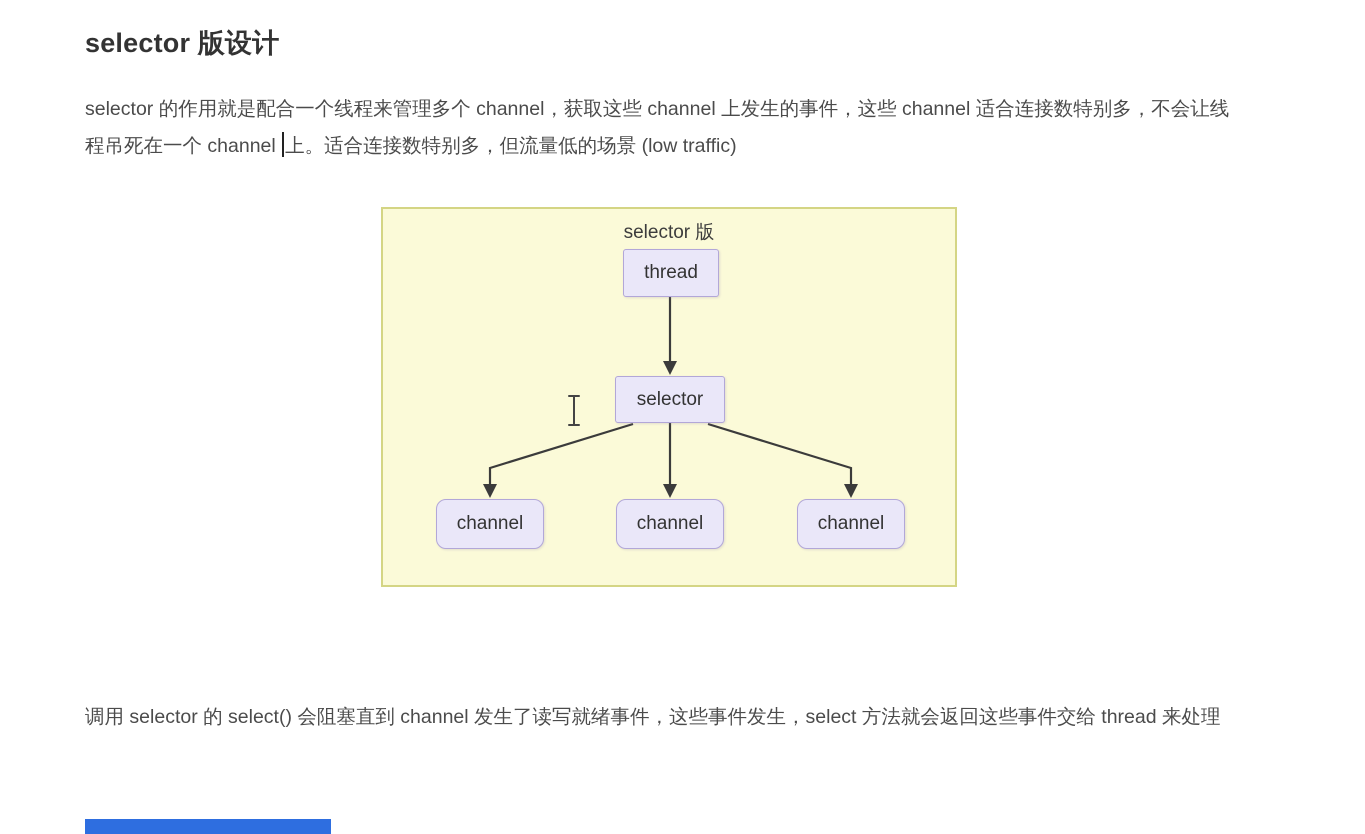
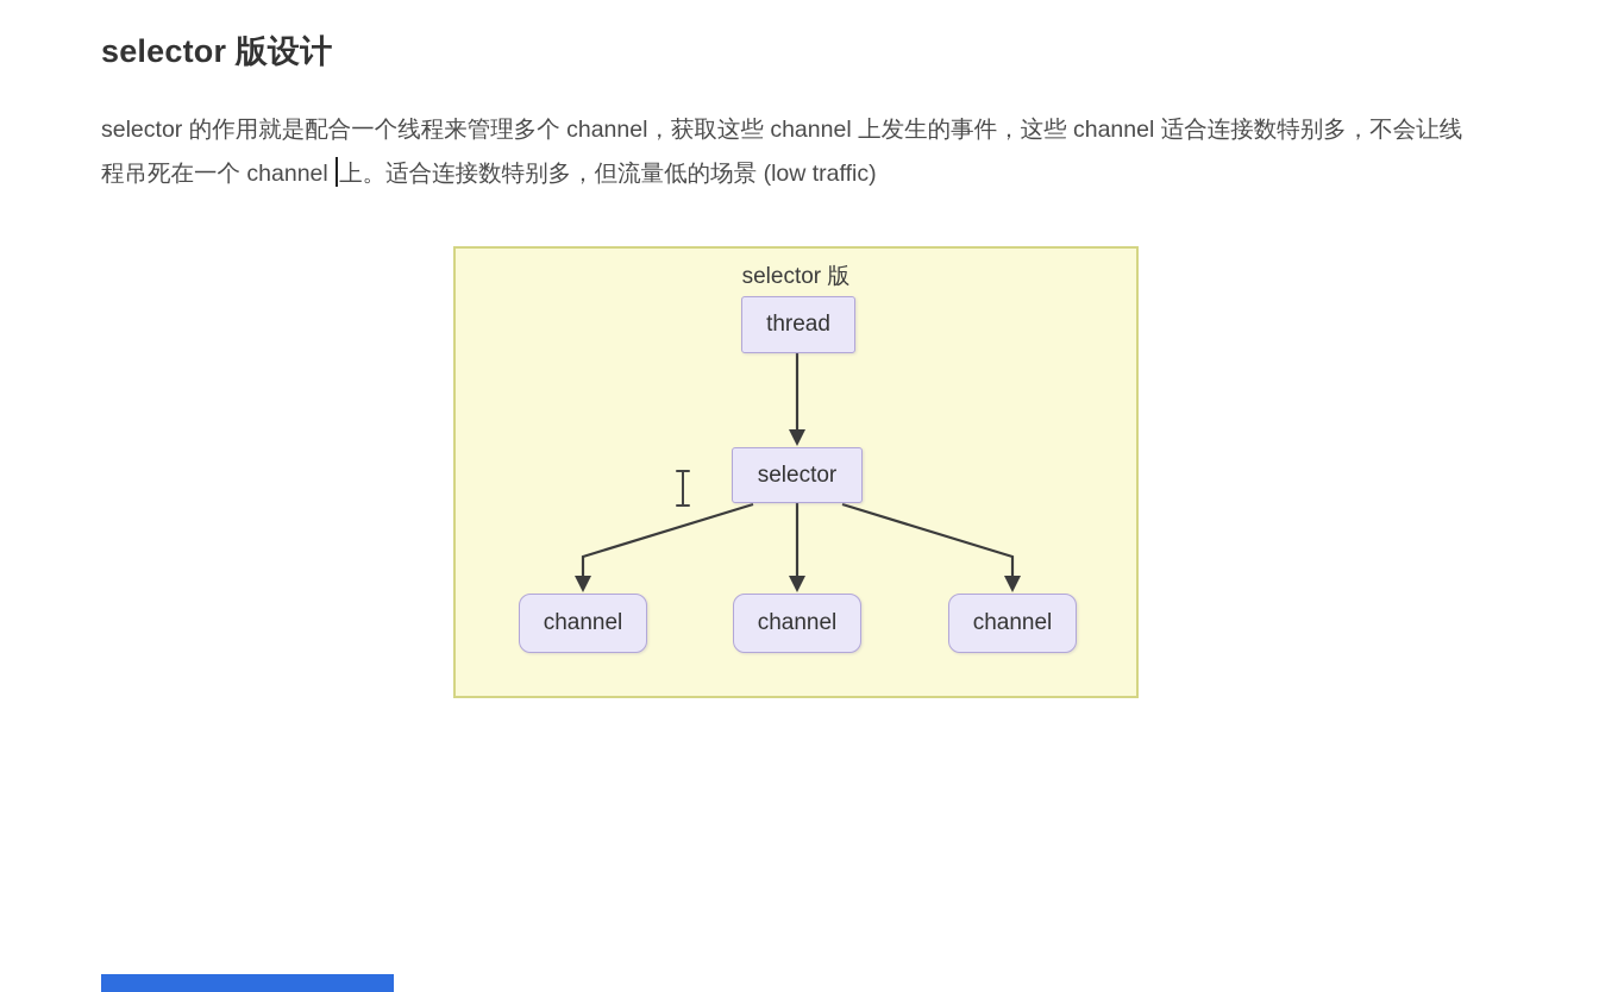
  selector 版设计
  selector 的作用就是配合一个线程来管理多个 channel，获取这些 channel 上发生的事件，这些 channel 适合连接数特别多，不会让线程吊死在一个 channel 上。适合连接数特别多，但流量低的场景 (low traffic)
  selector 版
  thread
  selector
  channel
  channel
  channel
- 调用 selector 的 select() 会阻塞直到 channel 发生了读写就绪事件，这些事件发生，select 方法就会返回这些事件交给 thread 来处理
